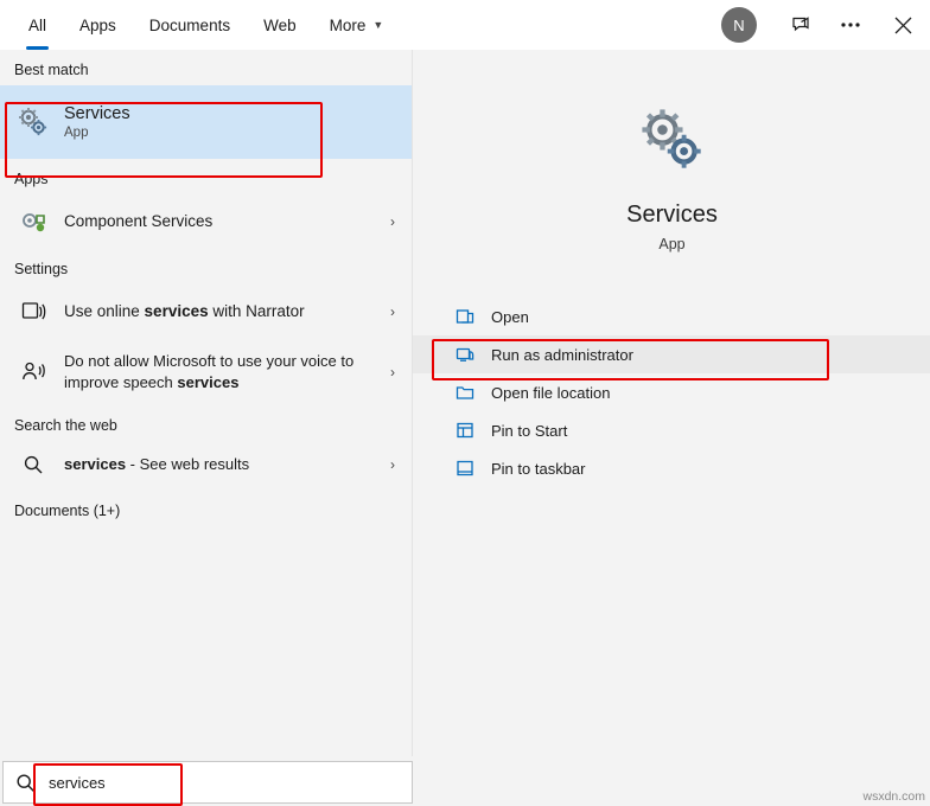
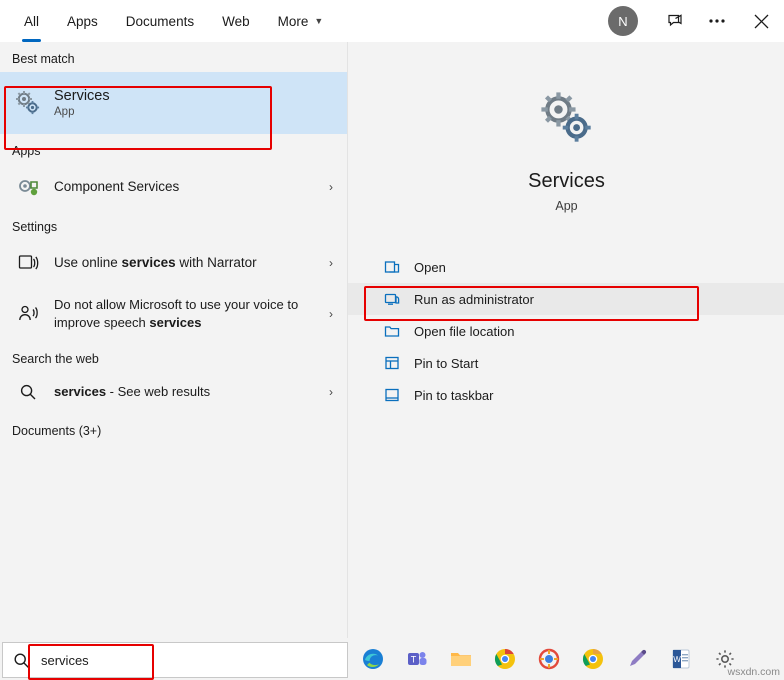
  All
  Apps
  Documents
  Web
  More
  ▼
  N
  Best match
  Services
  App
  Apps
  Component Services
  ›
  Settings
  Use online services with Narrator
  ›
  Do not allow Microsoft to use your voice to improve speech services
  ›
  Search the web
  services - See web results
  ›
- Documents (1+)
+ Documents (3+)
  Services
  App
  Open
  Run as administrator
  Open file location
  Pin to Start
  Pin to taskbar
  services
+ T
+ W
  wsxdn.com
